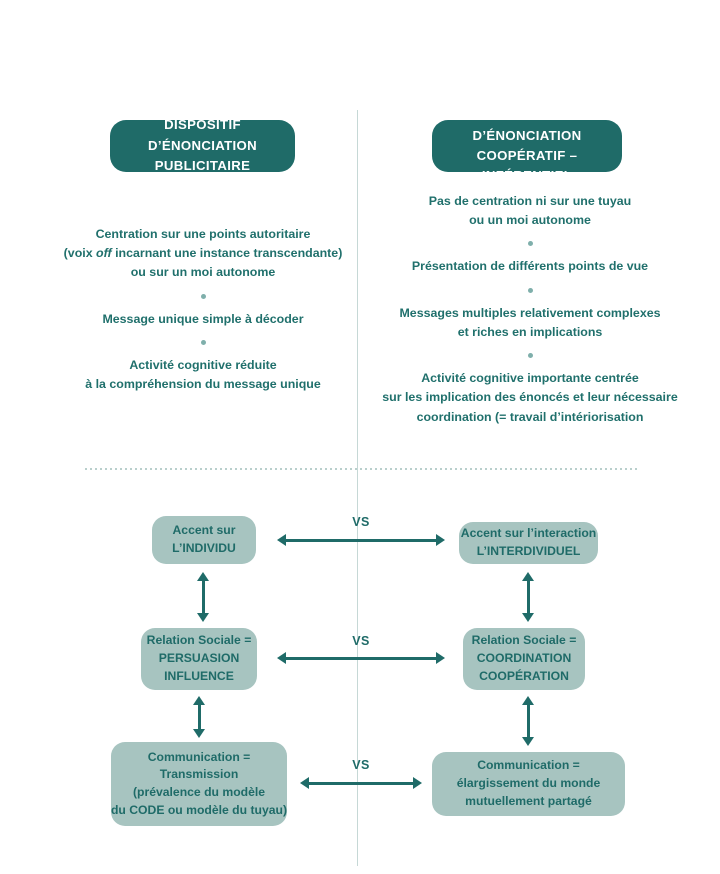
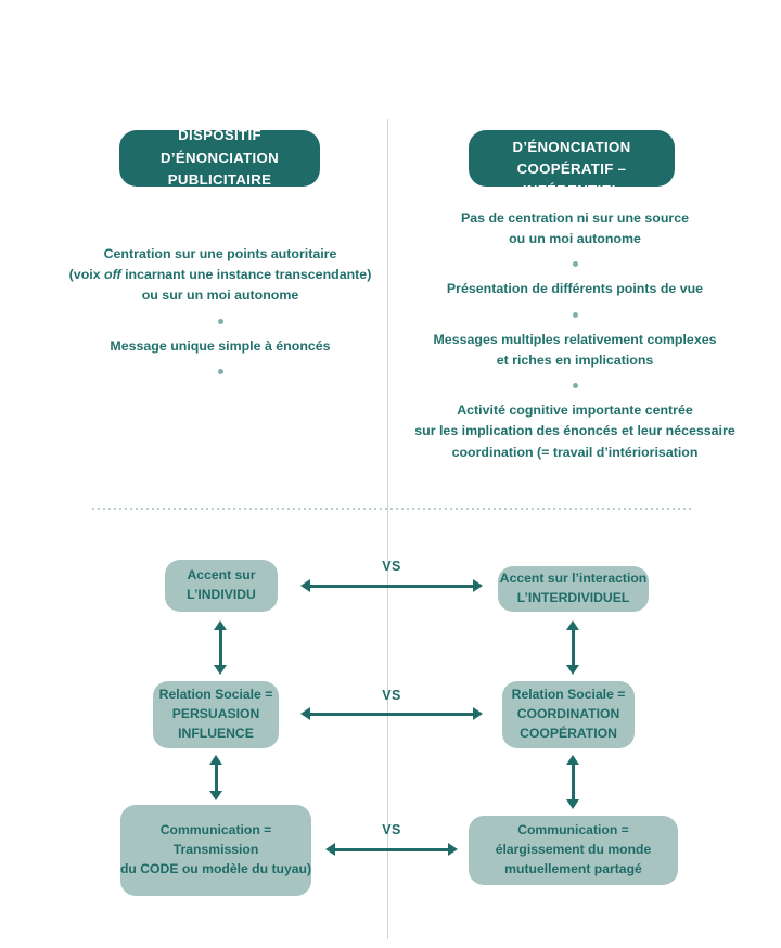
  DISPOSITIF D’ÉNONCIATION PUBLICITAIRE
  DISPOSITIF D’ÉNONCIATION COOPÉRATIF – INFÉRENTIEL
  Centration sur une points autoritaire
  (voix off incarnant une instance transcendante)
  ou sur un moi autonome
- Message unique simple à décoder
+ Message unique simple à énoncés
- Activité cognitive réduite
- à la compréhension du message unique
- Pas de centration ni sur une tuyau
+ Pas de centration ni sur une source
  ou un moi autonome
  Présentation de différents points de vue
  Messages multiples relativement complexes
  et riches en implications
  Activité cognitive importante centrée
  sur les implication des énoncés et leur nécessaire
  coordination (= travail d’intériorisation
  Accent sur
  L’INDIVIDU
  Accent sur l’interaction
  L’INTERDIVIDUEL
  VS
  Relation Sociale =
  PERSUASION
  INFLUENCE
  Relation Sociale =
  COORDINATION
  COOPÉRATION
  VS
  Communication =
  Transmission
- (prévalence du modèle
  du CODE ou modèle du tuyau)
  Communication =
  élargissement du monde
  mutuellement partagé
  VS
